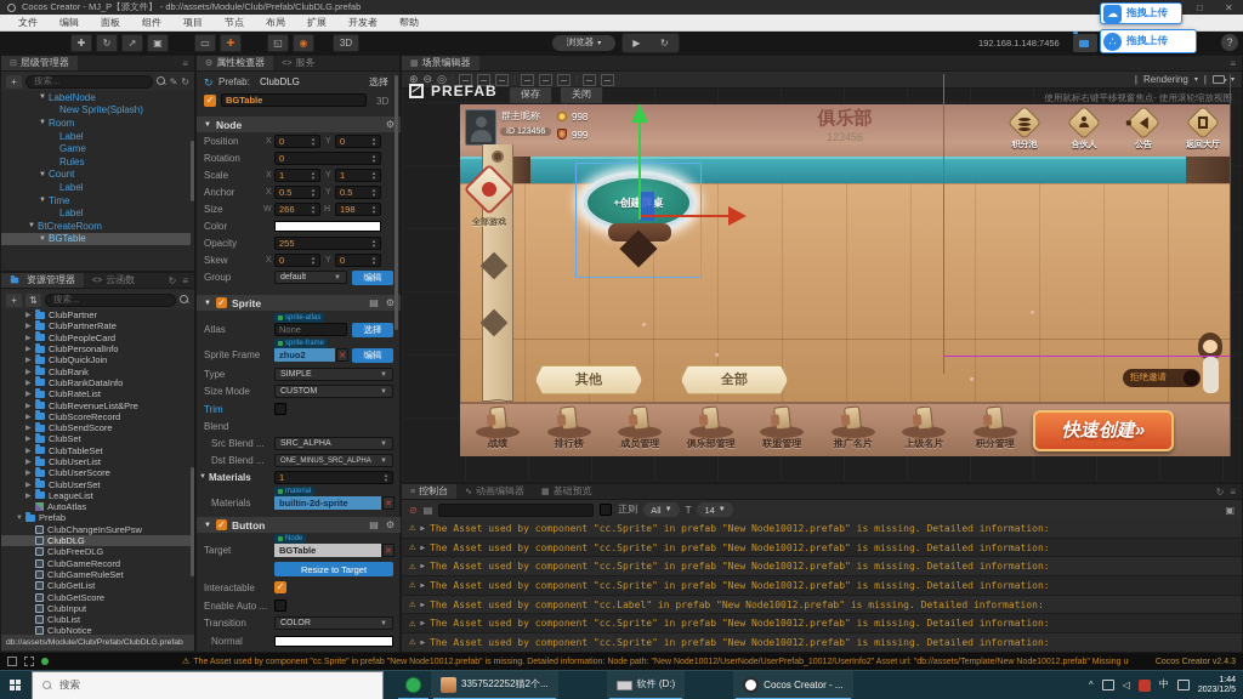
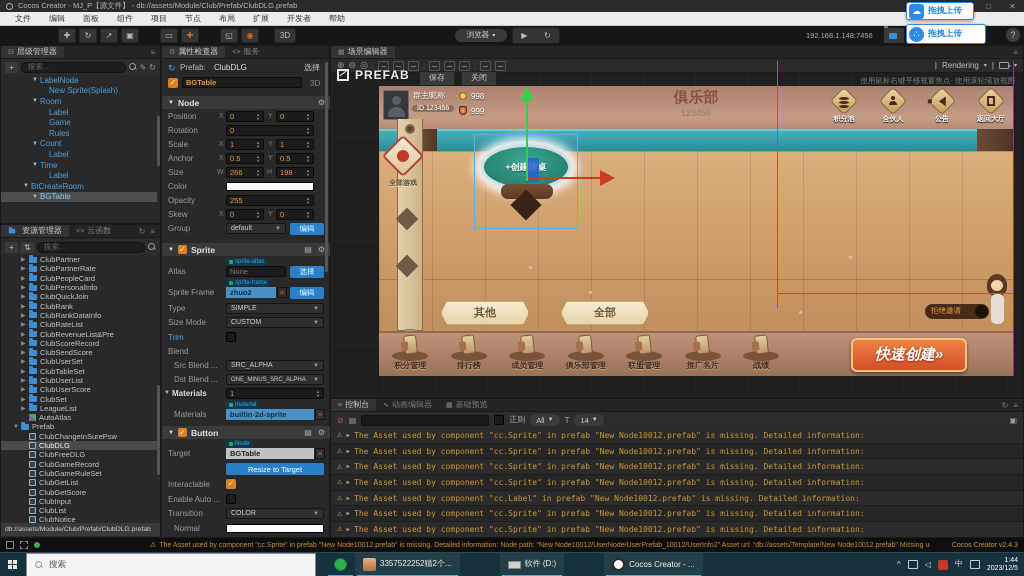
  Cocos Creator - MJ_P【源文件】 - db://assets/Module/Club/Prefab/ClubDLG.prefab
  □
  ✕
  ☁
  拖拽上传
  ∴
  拖拽上传
  文件
  编辑
  面板
  组件
  项目
  节点
  布局
  扩展
  开发者
  帮助
  ✚
  ↻
  ↗
  ▣
  ▭
  ✚
  ◱
  ◉
  3D
  浏览器
  ▶
  ↻
  192.168.1.148:7456
  ?
  层级管理器
  ≡
  +
  搜索...
  ✎
  ↻
  LabelNode
  New Sprite(Splash)
  Room
  Label
  Game
  Rules
  Count
  Label
  Time
  Label
  BtCreateRoom
  BGTable
  资源管理器
  云函数
  ↻
  ≡
  +
  ⇅
  搜索...
  ClubPartner
  ClubPartnerRate
  ClubPeopleCard
  ClubPersonalInfo
  ClubQuickJoin
  ClubRank
  ClubRankDataInfo
  ClubRateList
  ClubRevenueList&Pre
  ClubScoreRecord
  ClubSendScore
- ClubSet
+ ClubUserSet
  ClubTableSet
  ClubUserList
  ClubUserScore
- ClubUserSet
+ ClubSet
  LeagueList
  AutoAtlas
  Prefab
  ClubChangeInSurePsw
  ClubDLG
  ClubFreeDLG
  ClubGameRecord
  ClubGameRuleSet
  ClubGetList
  ClubGetScore
  ClubInput
  ClubList
  ClubNotice
  属性检查器
  服务
  ↻
  Prefab:
  ClubDLG
  选择
  ✓
  BGTable
  3D
  Node
  ⚙
  Position
  0
  0
  Rotation
  0
  Scale
  1
  1
  Anchor
  0.5
  0.5
  Size
  266
  198
  Color
  Opacity
  255
  Skew
  0
  0
  Group
  编辑
  ✓
  Sprite
  ▤
  ⚙
  Atlas
  None
  选择
  Sprite Frame
  zhuo2
  编辑
  Type
  Size Mode
  Trim
  Blend
  Src Blend ...
  Dst Blend ...
  Materials
  1
  Materials
  builtin-2d-sprite
  ✓
  Button
  ▤
  ⚙
  Target
  BGTable
  Resize to Target
  Interactable
  ✓
  Enable Auto ...
  Transition
  Normal
  场景编辑器
  ≡
  ⊕
  ⊖
  ◎
  |
  |
  Rendering
  |
  使用鼠标右键平移视窗焦点- 使用滚轮缩放视图
  PREFAB
  保存
  关闭
  群主昵称
  998
  999
  俱乐部
  123456
  +创建牌桌
  其他
  全部
  拒绝邀请
- 战绩
+ 积分管理
  排行榜
  成员管理
  俱乐部管理
  联盟管理
  推广名片
- 上级名片
- 积分管理
+ 战绩
  快速创建»
  控制台
  动画编辑器
  基础预览
  ↻
  ≡
  ⊘
  ▤
  正则
  All
  T
  14
  ▣
  ⚠
  The Asset used by component "cc.Sprite" in prefab "New Node10012.prefab" is missing. Detailed information:
  ⚠
  The Asset used by component "cc.Sprite" in prefab "New Node10012.prefab" is missing. Detailed information:
  ⚠
  The Asset used by component "cc.Sprite" in prefab "New Node10012.prefab" is missing. Detailed information:
  ⚠
  The Asset used by component "cc.Sprite" in prefab "New Node10012.prefab" is missing. Detailed information:
  ⚠
  The Asset used by component "cc.Label" in prefab "New Node10012.prefab" is missing. Detailed information:
  ⚠
  The Asset used by component "cc.Sprite" in prefab "New Node10012.prefab" is missing. Detailed information:
  ⚠
  The Asset used by component "cc.Sprite" in prefab "New Node10012.prefab" is missing. Detailed information:
  搜索
  3357522252猫2个...
  软件 (D:)
  Cocos Creator - ...
  ^
  ◁
  中
